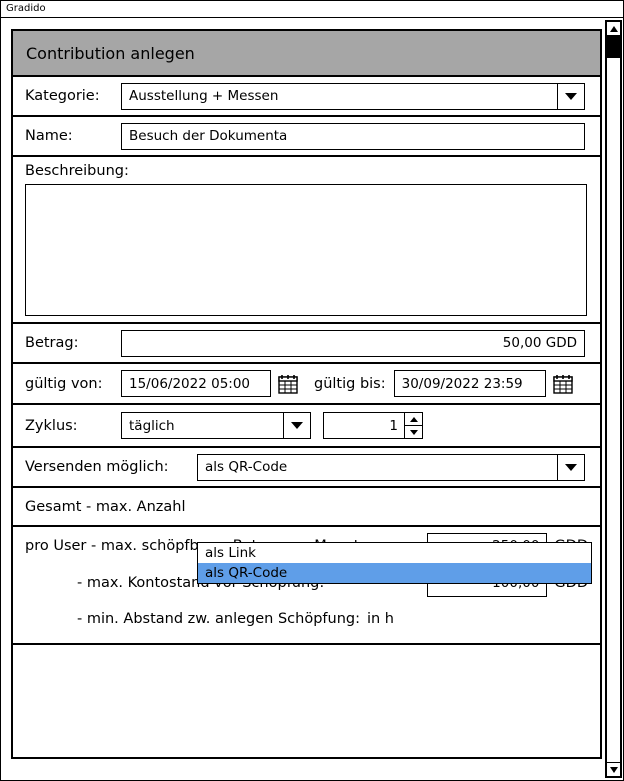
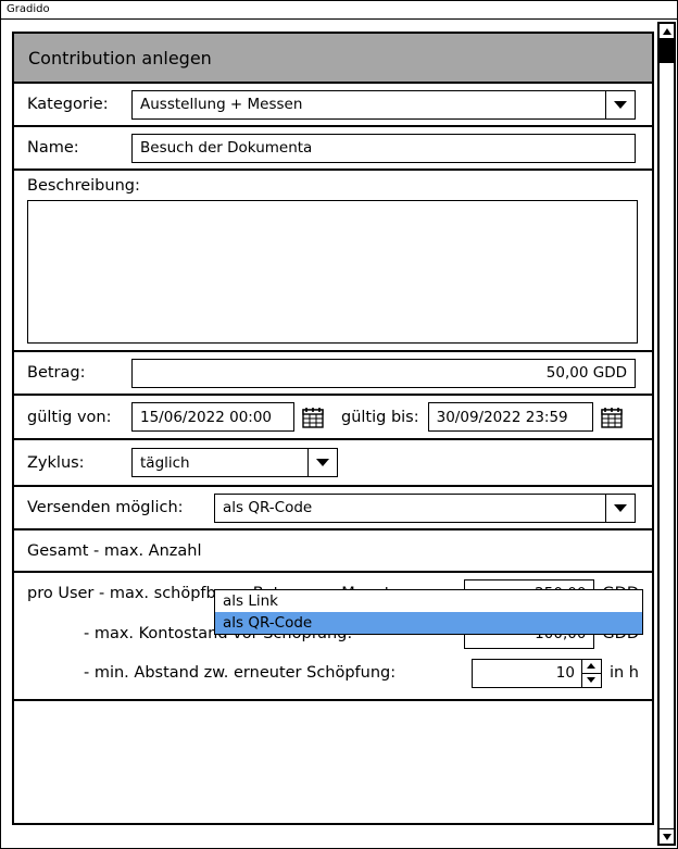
  Gradido
  Contribution anlegen
  Kategorie:
  Ausstellung + Messen
  Name:
  Besuch der Dokumenta
  Beschreibung:
  Betrag:
  50,00 GDD
  gültig von:
- 15/06/2022 05:00
+ 15/06/2022 00:00
  gültig bis:
  30/09/2022 23:59
  Zyklus:
  täglich
- 1
  Versenden möglich:
  als QR-Code
  Gesamt - max. Anzahl
- - min. Abstand zw. anlegen Schöpfung:
+ - min. Abstand zw. erneuter Schöpfung:
+ 10
  in h
  als Link
  als QR-Code
